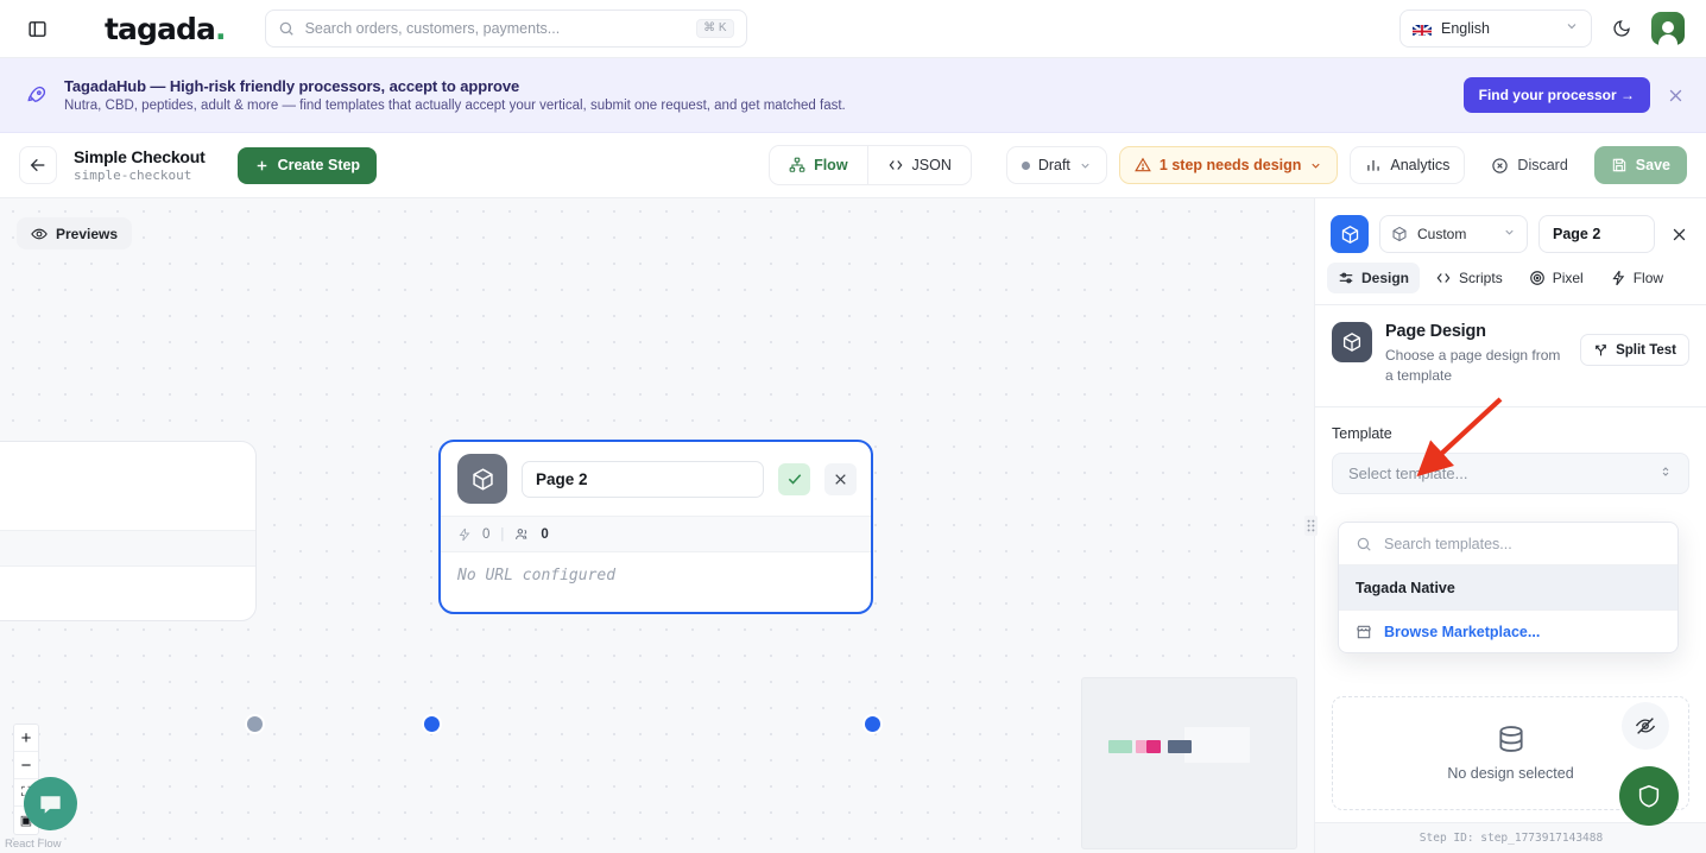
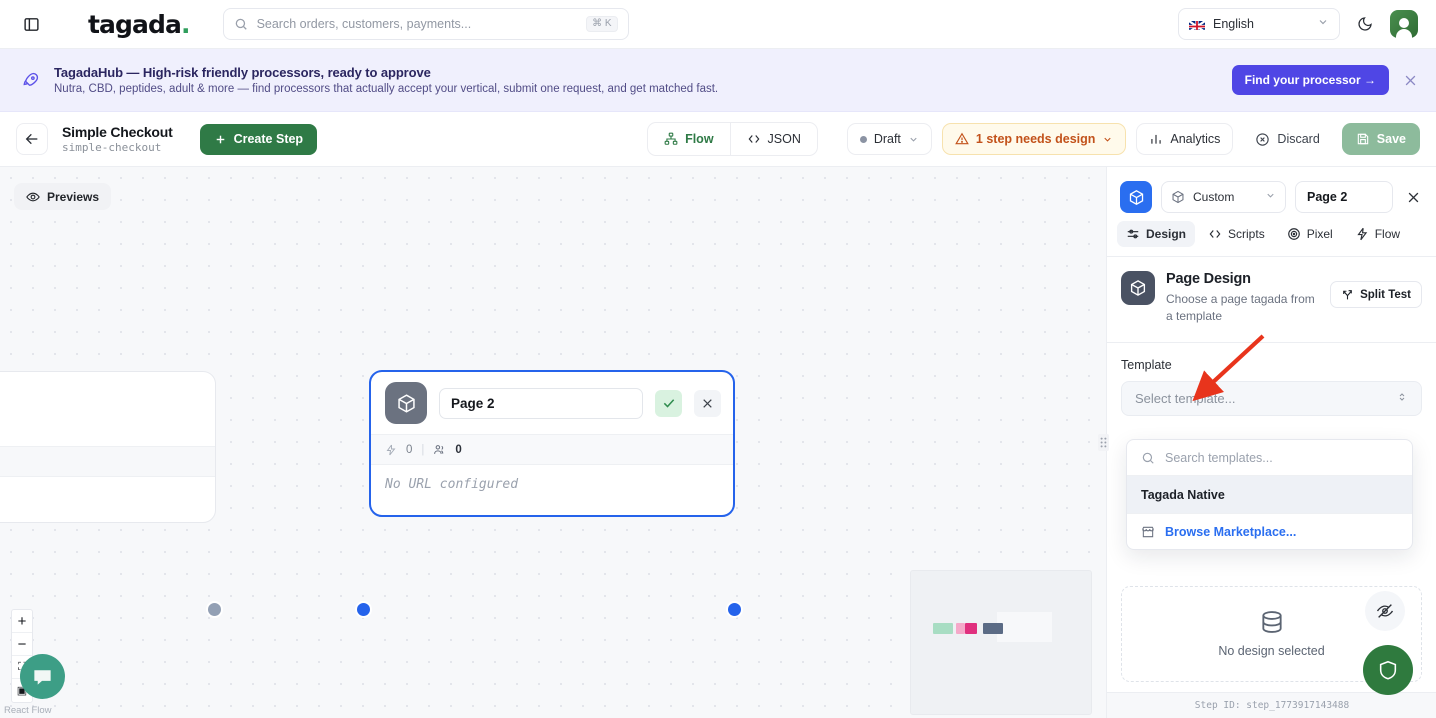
  tagada.
  Search orders, customers, payments...
  ⌘ K
  English
- TagadaHub — High-risk friendly processors, accept to approve
+ TagadaHub — High-risk friendly processors, ready to approve
- Nutra, CBD, peptides, adult & more — find templates that actually accept your vertical, submit one request, and get matched fast.
+ Nutra, CBD, peptides, adult & more — find processors that actually accept your vertical, submit one request, and get matched fast.
  Find your processor →
  Simple Checkout
  simple-checkout
  Create Step
  Flow
  JSON
  Draft
  1 step needs design
  Analytics
  Discard
  Save
  Previews
  Page 2
  0
  0
  No URL configured
  +
  −
  ▣
  React Flow
  Custom
  Page 2
  Design
  Scripts
  Pixel
  Flow
  Page Design
- Choose a page design from a template
+ Choose a page tagada from a template
  Split Test
  Template
  Select template...
  Search templates...
  Tagada Native
  Browse Marketplace...
  No design selected
  Step ID: step_1773917143488
